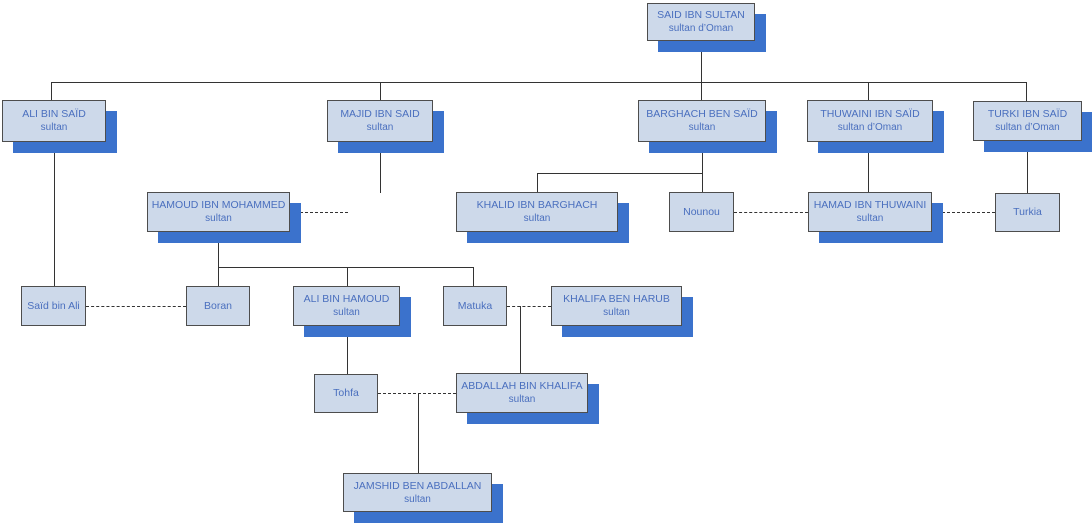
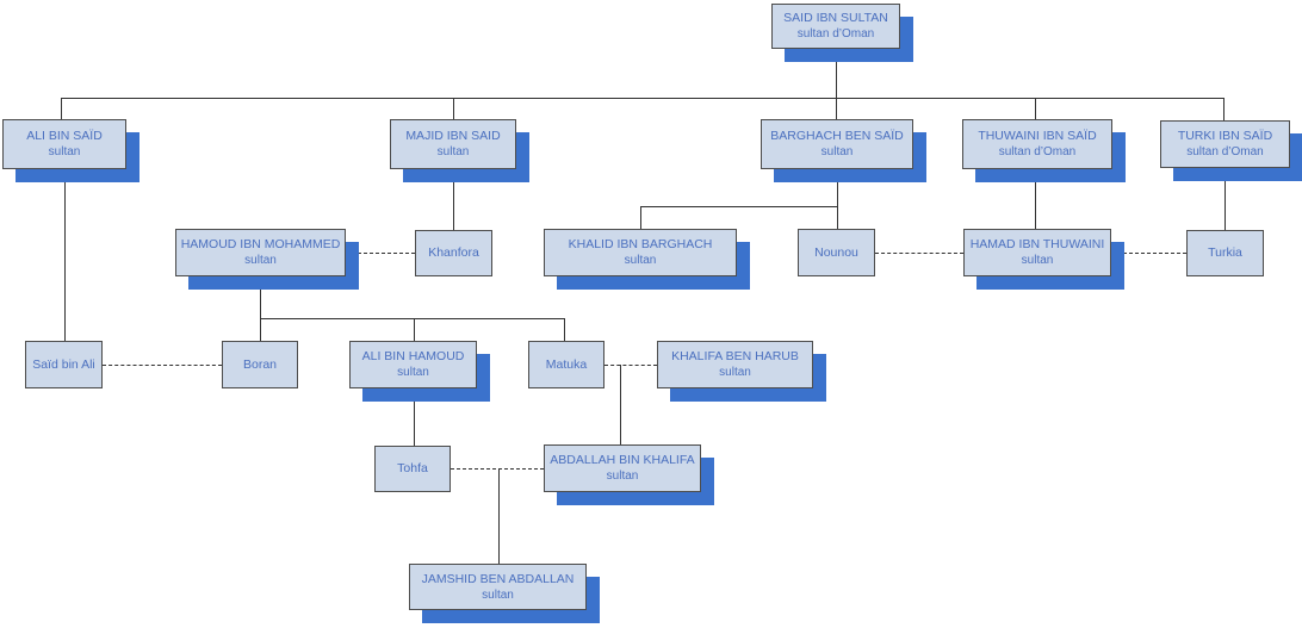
  SAID IBN SULTAN
  sultan d’Oman
  ALI BIN SAÏD
  sultan
  MAJID IBN SAID
  sultan
  BARGHACH BEN SAÏD
  sultan
  THUWAINI IBN SAÏD
  sultan d’Oman
  TURKI IBN SAÏD
  sultan d’Oman
  HAMOUD IBN MOHAMMED
  sultan
+ Khanfora
  KHALID IBN BARGHACH
  sultan
  Nounou
  HAMAD IBN THUWAINI
  sultan
  Turkia
  Saïd bin Ali
  Boran
  ALI BIN HAMOUD
  sultan
  Matuka
  KHALIFA BEN HARUB
  sultan
  Tohfa
  ABDALLAH BIN KHALIFA
  sultan
  JAMSHID BEN ABDALLAN
  sultan
